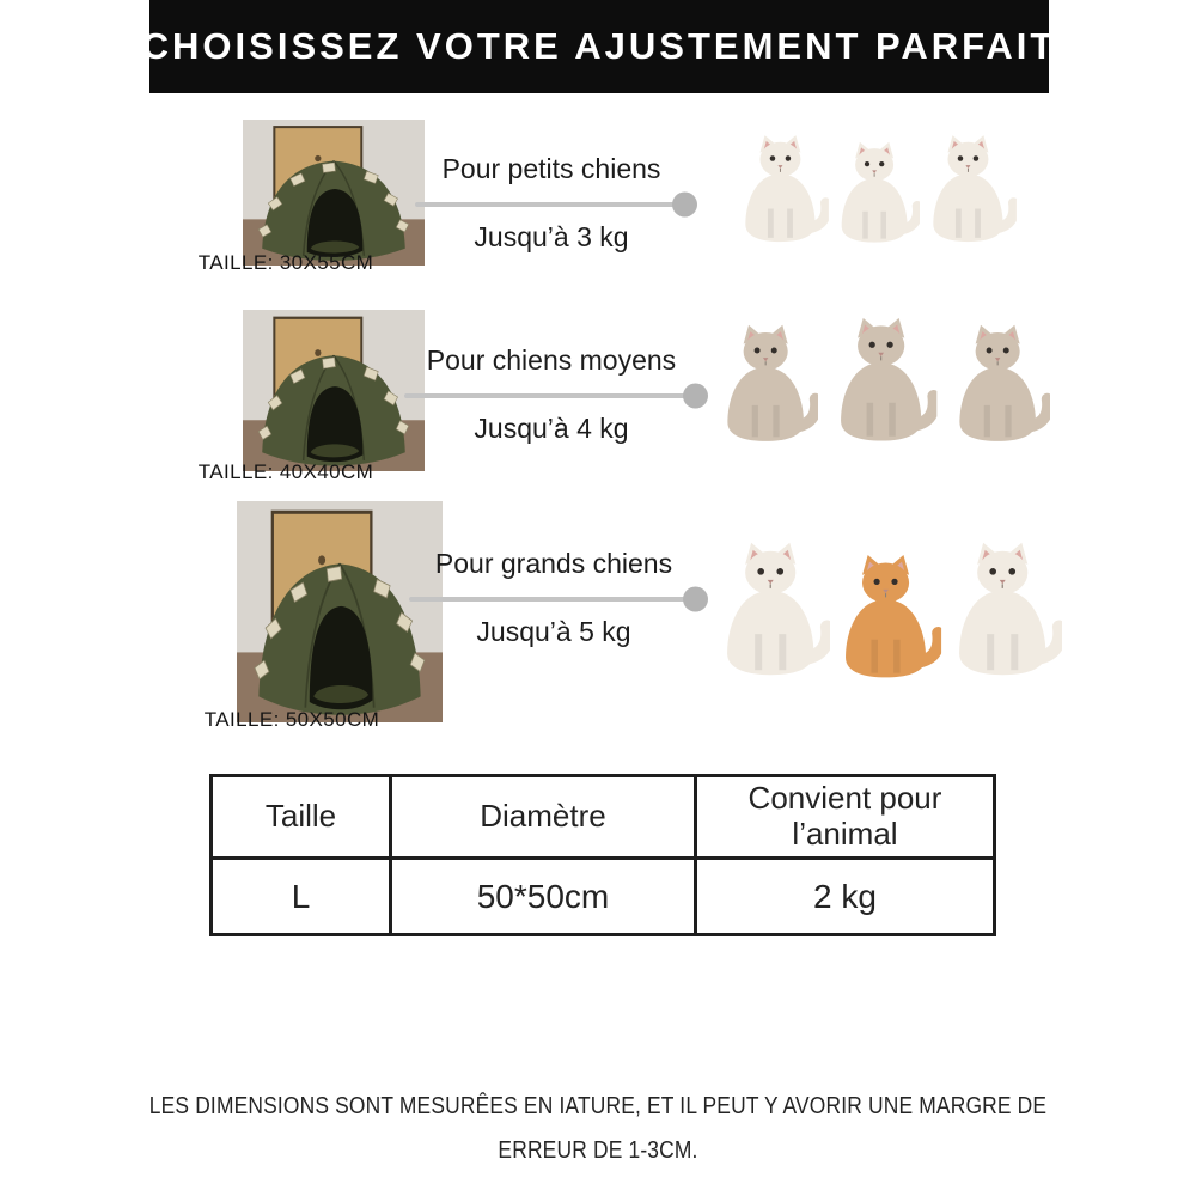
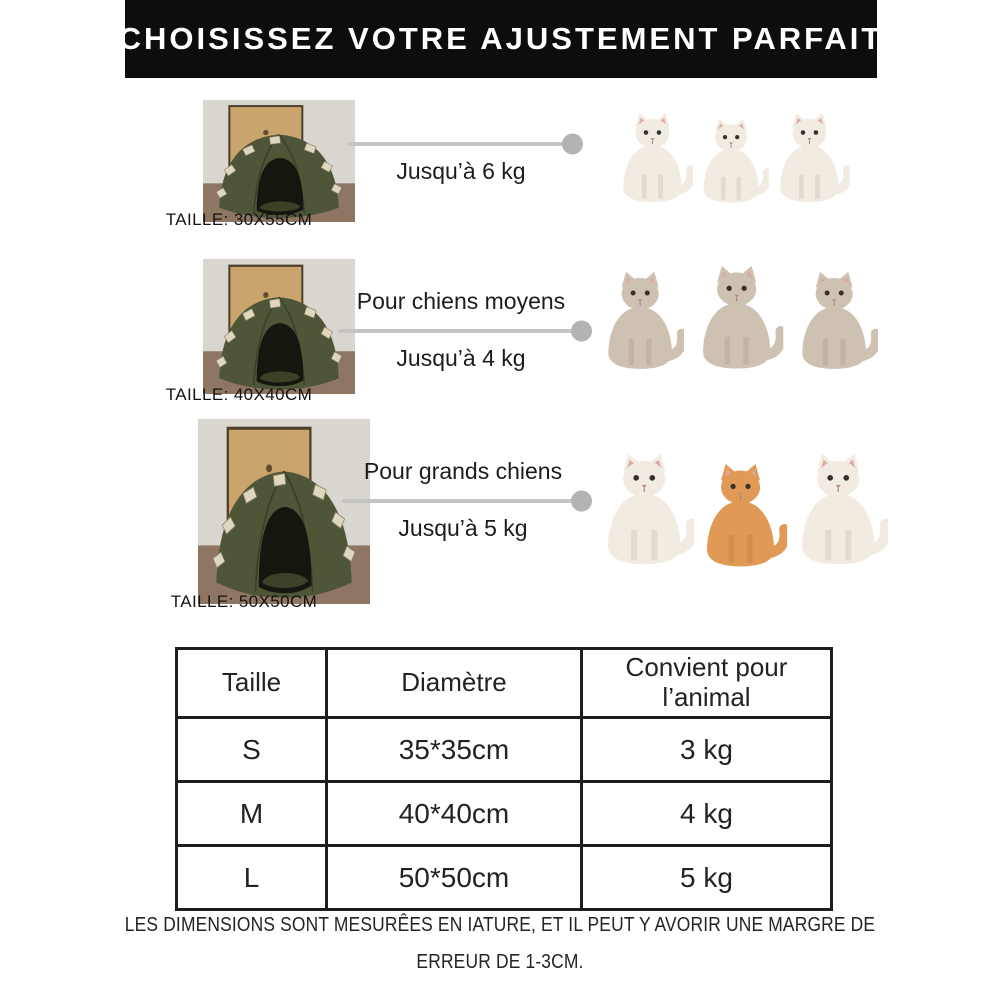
  CHOISISSEZ VOTRE AJUSTEMENT PARFAIT
  TAILLE: 30X55CM
- Pour petits chiens
- Jusqu’à 3 kg
+ Jusqu’à 6 kg
  TAILLE: 40X40CM
  Pour chiens moyens
  Jusqu’à 4 kg
  TAILLE: 50X50CM
  Pour grands chiens
  Jusqu’à 5 kg
  Taille	Diamètre	Convient pour l’animal
+ S	35*35cm	3 kg
+ M	40*40cm	4 kg
- L	50*50cm	2 kg
+ L	50*50cm	5 kg
  LES DIMENSIONS SONT MESURÊES EN IATURE, ET IL PEUT Y AVORIR UNE MARGRE DE
  ERREUR DE 1-3CM.
